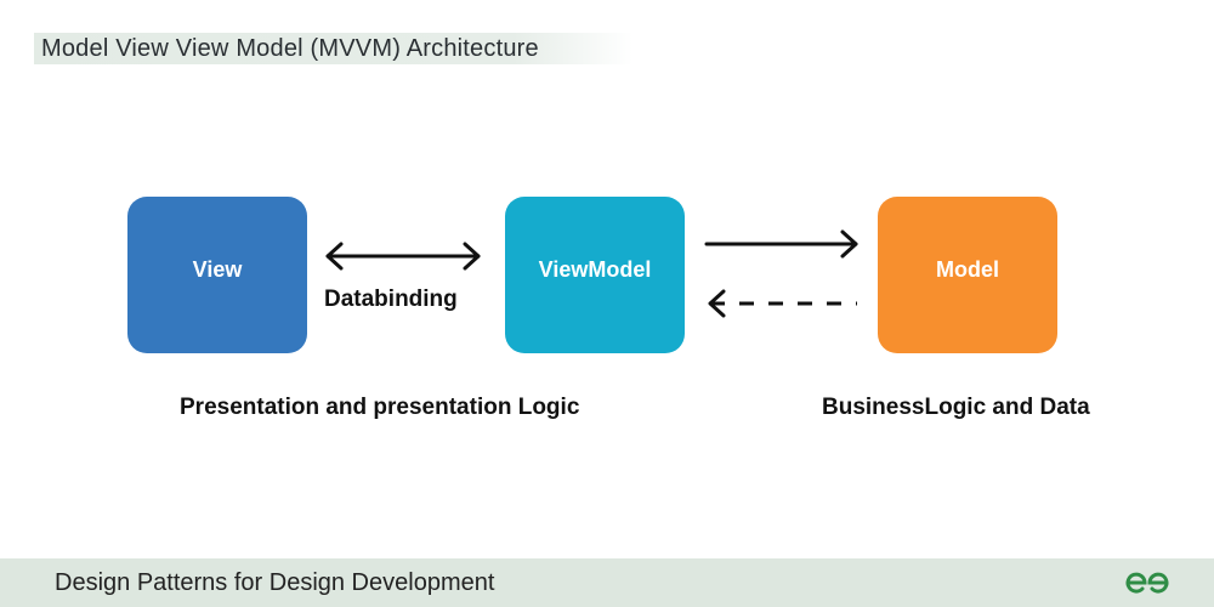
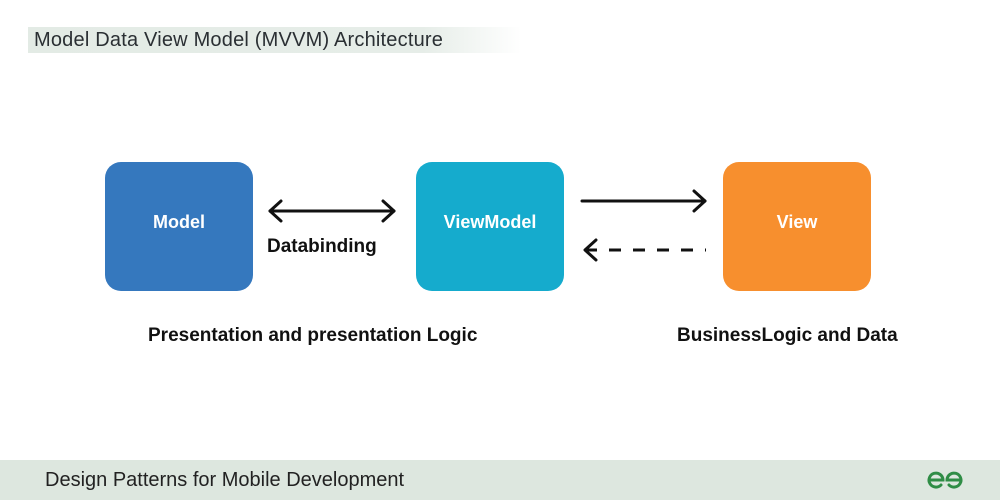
- Model View View Model (MVVM) Architecture
+ Model Data View Model (MVVM) Architecture
- View
+ Model
  ViewModel
- Model
+ View
  Databinding
  Presentation and presentation Logic
  BusinessLogic and Data
- Design Patterns for Design Development
+ Design Patterns for Mobile Development
